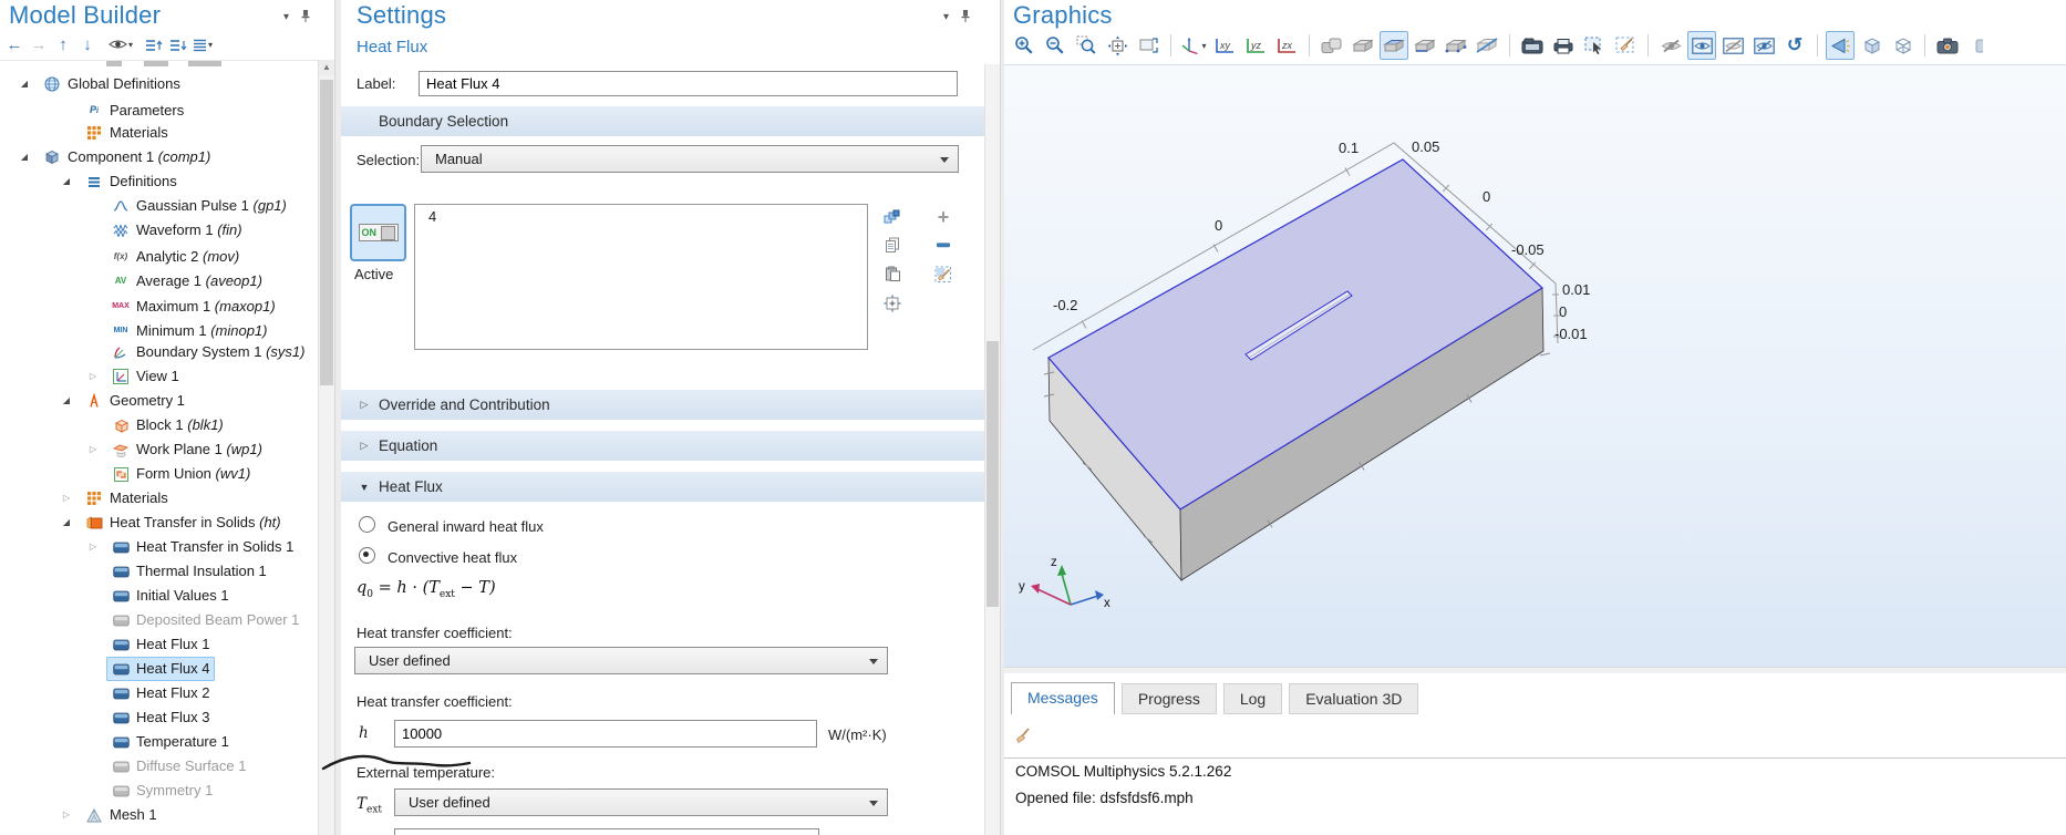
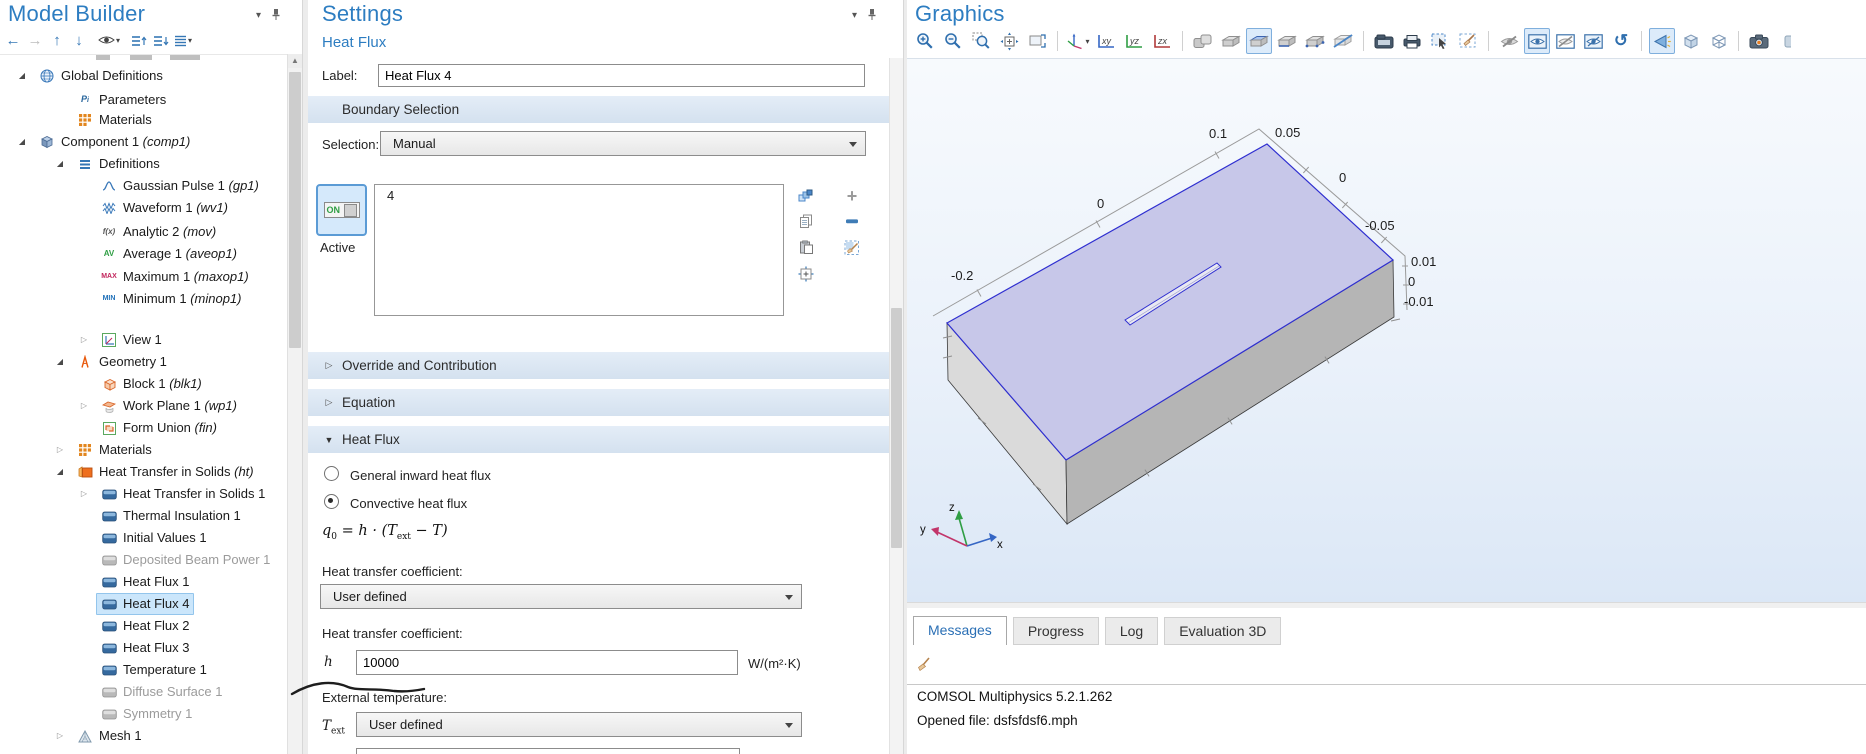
  Model Builder
  ▾
  ←
  →
  ↑
  ↓
  ▾
  ▾
  ◢
  Global Definitions
  Parameters
  Materials
  ◢
  Component 1 (comp1)
  ◢
  Definitions
  Gaussian Pulse 1 (gp1)
- Waveform 1 (fin)
+ Waveform 1 (wv1)
  f(x)
  Analytic 2 (mov)
  AV
  Average 1 (aveop1)
  Maximum 1 (maxop1)
  Minimum 1 (minop1)
- Boundary System 1 (sys1)
  ▷
  View 1
  ◢
  Geometry 1
  Block 1 (blk1)
  ▷
  Work Plane 1 (wp1)
- Form Union (wv1)
+ Form Union (fin)
  ▷
  Materials
  ◢
  Heat Transfer in Solids (ht)
  ▷
  Heat Transfer in Solids 1
  Thermal Insulation 1
  Initial Values 1
  Deposited Beam Power 1
  Heat Flux 1
  Heat Flux 4
  Heat Flux 2
  Heat Flux 3
  Temperature 1
  Diffuse Surface 1
  Symmetry 1
  ▷
  Mesh 1
  ▲
  Settings
  ▾
  Heat Flux
  Label:
  Heat Flux 4
  Boundary Selection
  Selection:
  Manual
  ON
  Active
  4
  +
  ▷
  Override and Contribution
  ▷
  Equation
  ▼
  Heat Flux
  General inward heat flux
  Convective heat flux
  q0 = h · (Text − T)
  Heat transfer coefficient:
  User defined
  Heat transfer coefficient:
  h
  10000
  W/(m²·K)
  External temperature:
  Text
  User defined
  Graphics
  ▾
  xy
  yz
  zx
  ↺
  -0.2
  0
  0.1
  0.05
  0
  -0.05
  0.01
  0
  -0.01
  y
  z
  x
  Messages
  Progress
  Log
  Evaluation 3D
  COMSOL Multiphysics 5.2.1.262
  Opened file: dsfsfdsf6.mph
